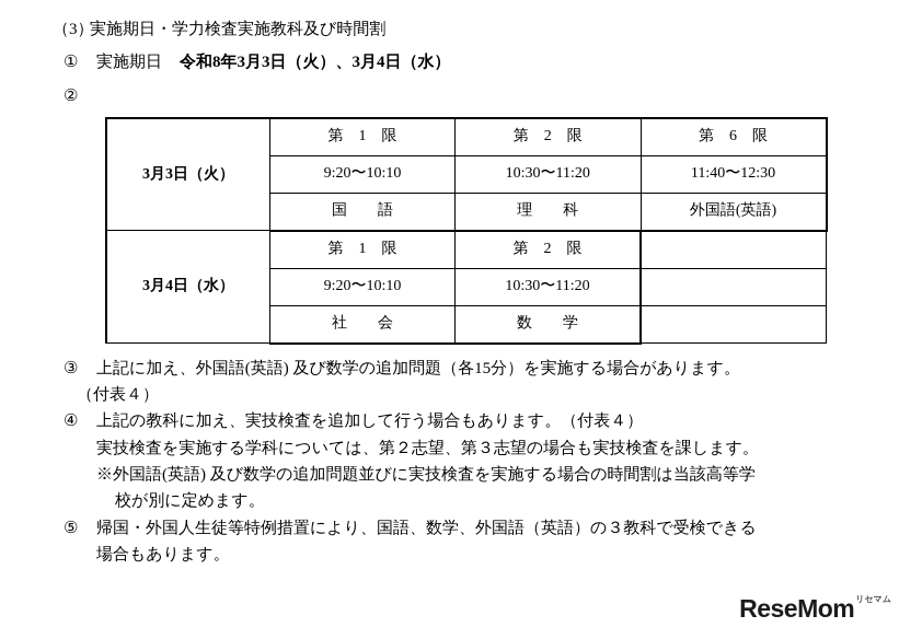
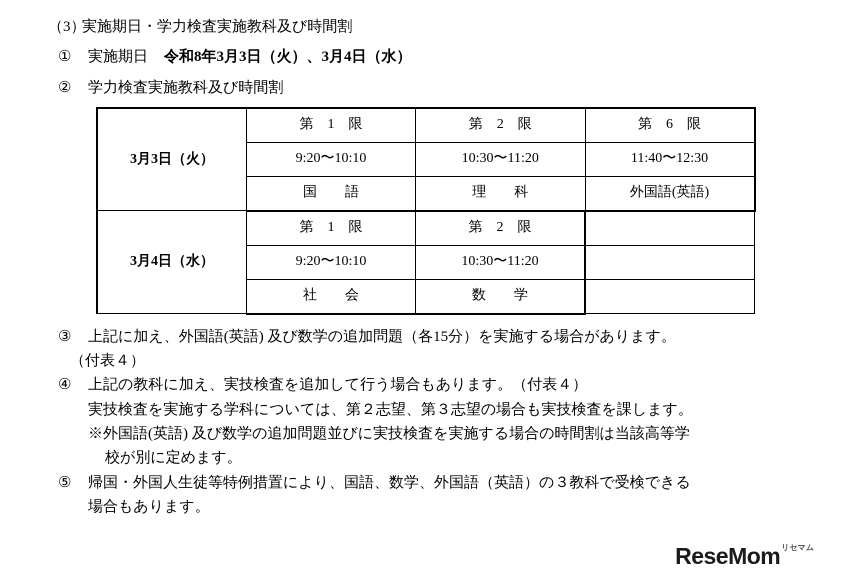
  （3）
  実施期日・学力検査実施教科及び時間割
  ①
  実施期日
  令和8年3月3日（火）、3月4日（水）
  ②
+ 学力検査実施教科及び時間割
  3月3日（火）	第 1 限	第 2 限	第 6 限
  9:20〜10:10	10:30〜11:20	11:40〜12:30
  国 語	理 科	外国語(英語)
  3月4日（水）	第 1 限	第 2 限
  9:20〜10:10	10:30〜11:20
  社 会	数 学
  ③
  上記に加え、外国語(英語) 及び数学の追加問題（各15分）を実施する場合があります。
  （付表４）
  ④
  上記の教科に加え、実技検査を追加して行う場合もあります。（付表４）
  実技検査を実施する学科については、第２志望、第３志望の場合も実技検査を課します。
  ※外国語(英語) 及び数学の追加問題並びに実技検査を実施する場合の時間割は当該高等学
  校が別に定めます。
  ⑤
  帰国・外国人生徒等特例措置により、国語、数学、外国語（英語）の３教科で受検できる
  場合もあります。
  ReseMomリセマム
